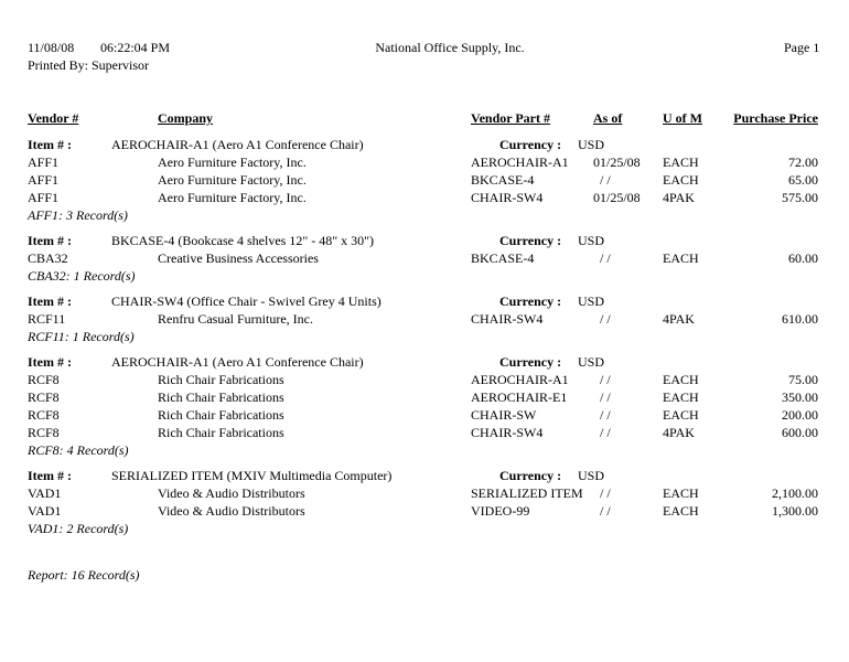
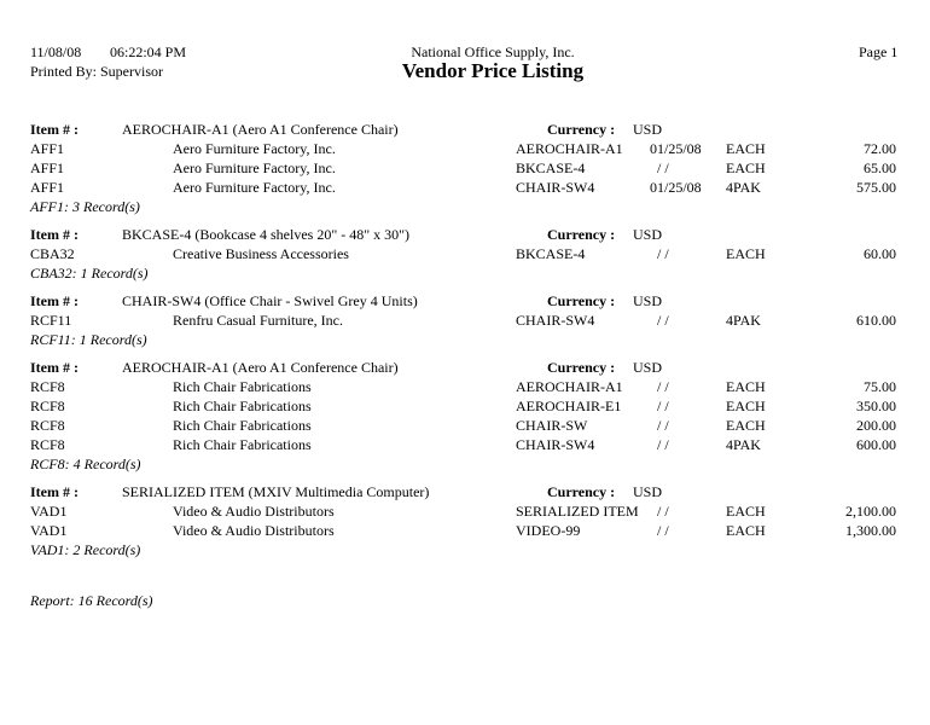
  11/08/08
  06:22:04 PM
  Printed By: Supervisor
  National Office Supply, Inc.
+ Vendor Price Listing
  Page 1
- Vendor #
- Company
- Vendor Part #
- As of
- U of M
- Purchase Price
  Item # :
  AEROCHAIR-A1 (Aero A1 Conference Chair)
  Currency :
  USD
  AFF1
  Aero Furniture Factory, Inc.
  AEROCHAIR-A1
  01/25/08
  EACH
  72.00
  AFF1
  Aero Furniture Factory, Inc.
  BKCASE-4
  / /
  EACH
  65.00
  AFF1
  Aero Furniture Factory, Inc.
  CHAIR-SW4
  01/25/08
  4PAK
  575.00
  AFF1: 3 Record(s)
  Item # :
- BKCASE-4 (Bookcase 4 shelves 12" - 48" x 30")
+ BKCASE-4 (Bookcase 4 shelves 20" - 48" x 30")
  Currency :
  USD
  CBA32
  Creative Business Accessories
  BKCASE-4
  / /
  EACH
  60.00
  CBA32: 1 Record(s)
  Item # :
  CHAIR-SW4 (Office Chair - Swivel Grey 4 Units)
  Currency :
  USD
  RCF11
  Renfru Casual Furniture, Inc.
  CHAIR-SW4
  / /
  4PAK
  610.00
  RCF11: 1 Record(s)
  Item # :
  AEROCHAIR-A1 (Aero A1 Conference Chair)
  Currency :
  USD
  RCF8
  Rich Chair Fabrications
  AEROCHAIR-A1
  / /
  EACH
  75.00
  RCF8
  Rich Chair Fabrications
  AEROCHAIR-E1
  / /
  EACH
  350.00
  RCF8
  Rich Chair Fabrications
  CHAIR-SW
  / /
  EACH
  200.00
  RCF8
  Rich Chair Fabrications
  CHAIR-SW4
  / /
  4PAK
  600.00
  RCF8: 4 Record(s)
  Item # :
  SERIALIZED ITEM (MXIV Multimedia Computer)
  Currency :
  USD
  VAD1
  Video & Audio Distributors
  SERIALIZED ITEM
  / /
  EACH
  2,100.00
  VAD1
  Video & Audio Distributors
  VIDEO-99
  / /
  EACH
  1,300.00
  VAD1: 2 Record(s)
  Report: 16 Record(s)
